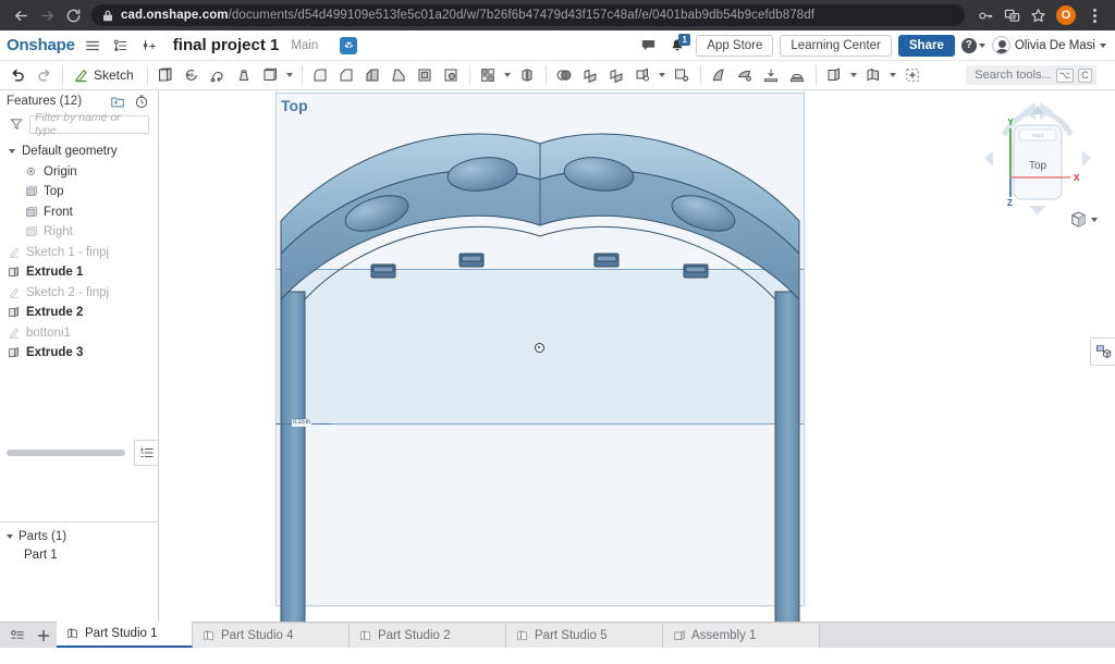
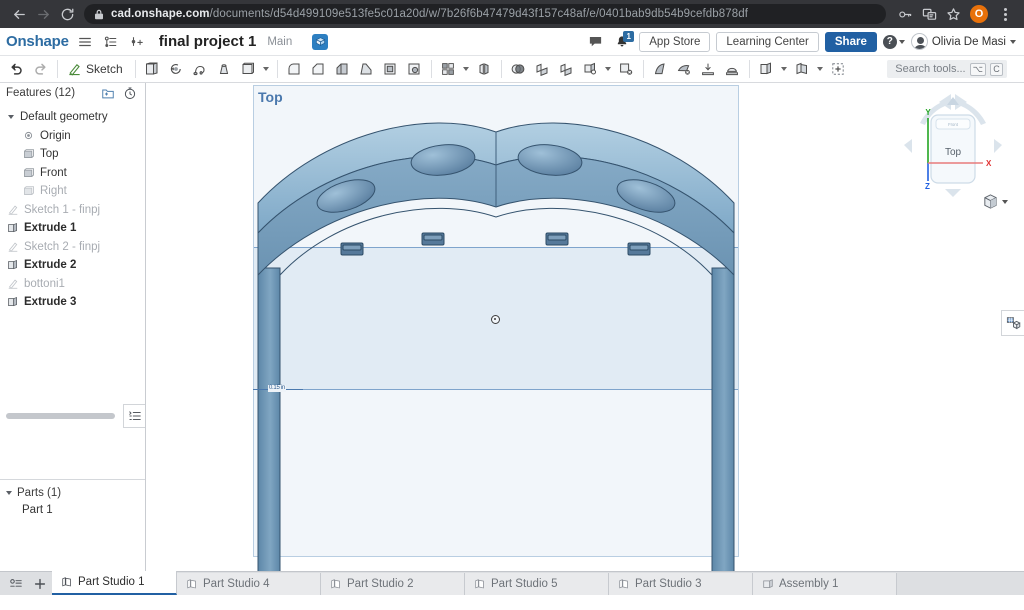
  cad.onshape.com/documents/d54d499109e513fe5c01a20d/w/7b26f6b47479d43f157c48af/e/0401bab9db54b9cefdb878df
  O
  Onshape
  final project 1
  Main
  1
  App Store
  Learning Center
  Share
  ?
  Olivia De Masi
  Sketch
  Search tools...
  ⌥
  C
  Features (12)
- Filter by name or type
  Default geometry
  Origin
  Top
  Front
  Right
  Sketch 1 - finpj
  Extrude 1
  Sketch 2 - finpj
  Extrude 2
  bottoni1
  Extrude 3
  Parts (1)
  Part 1
  Top
  Top
  Y
  X
  Z
  Part Studio 1
  Part Studio 4
  Part Studio 2
  Part Studio 5
+ Part Studio 3
  Assembly 1
